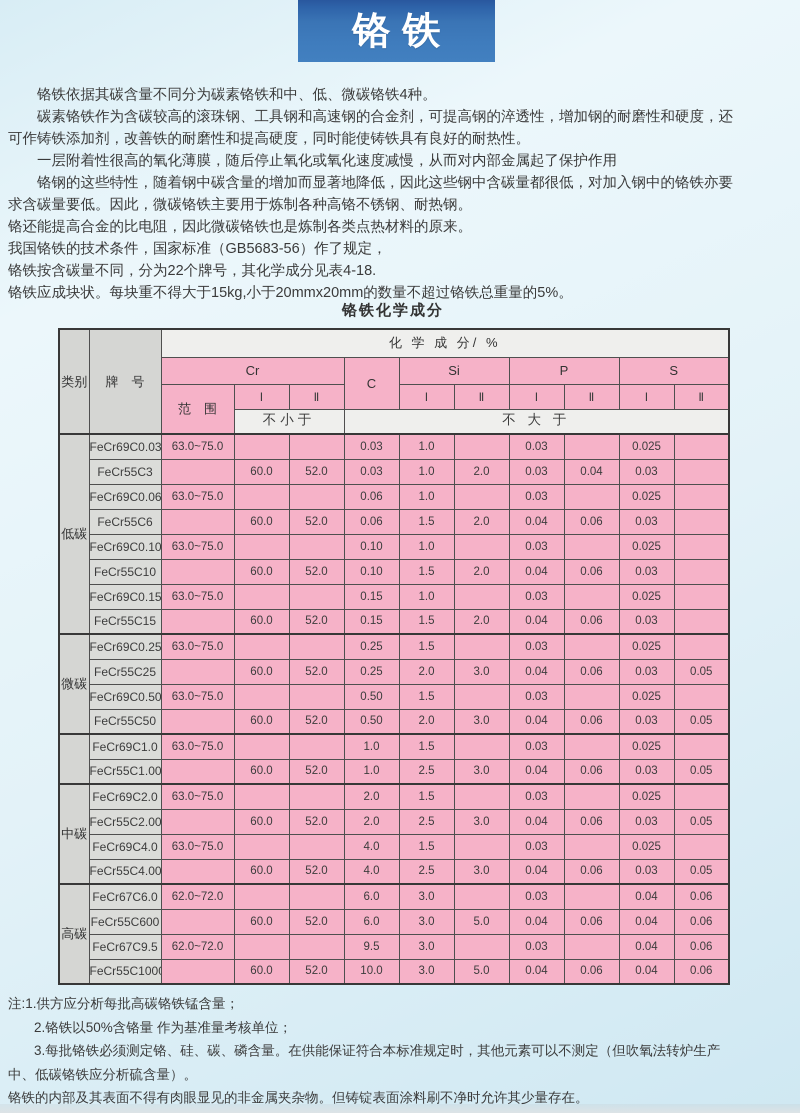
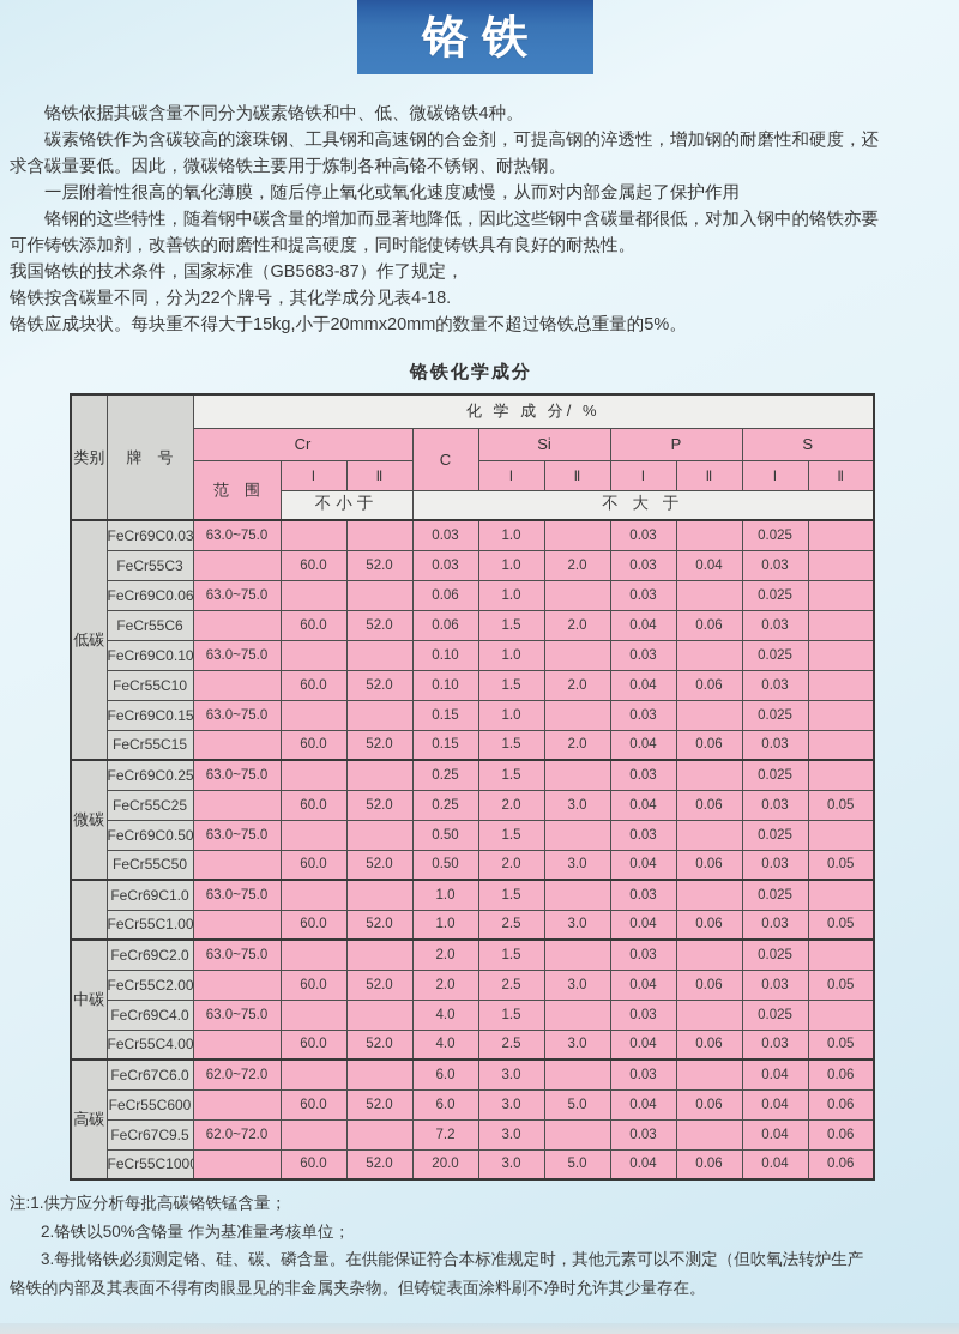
  铬铁
  铬铁依据其碳含量不同分为碳素铬铁和中、低、微碳铬铁4种。
  碳素铬铁作为含碳较高的滚珠钢、工具钢和高速钢的合金剂，可提高钢的淬透性，增加钢的耐磨性和硬度，还
- 可作铸铁添加剂，改善铁的耐磨性和提高硬度，同时能使铸铁具有良好的耐热性。
+ 求含碳量要低。因此，微碳铬铁主要用于炼制各种高铬不锈钢、耐热钢。
  一层附着性很高的氧化薄膜，随后停止氧化或氧化速度减慢，从而对内部金属起了保护作用
  铬钢的这些特性，随着钢中碳含量的增加而显著地降低，因此这些钢中含碳量都很低，对加入钢中的铬铁亦要
- 求含碳量要低。因此，微碳铬铁主要用于炼制各种高铬不锈钢、耐热钢。
+ 可作铸铁添加剂，改善铁的耐磨性和提高硬度，同时能使铸铁具有良好的耐热性。
- 铬还能提高合金的比电阻，因此微碳铬铁也是炼制各类点热材料的原来。
- 我国铬铁的技术条件，国家标准（GB5683-56）作了规定，
+ 我国铬铁的技术条件，国家标准（GB5683-87）作了规定，
  铬铁按含碳量不同，分为22个牌号，其化学成分见表4-18.
  铬铁应成块状。每块重不得大于15kg,小于20mmx20mm的数量不超过铬铁总重量的5%。
  铬铁化学成分
  类别	牌 号	化 学 成 分/ %
  Cr	C	Si	P	S
  范 围	Ⅰ	Ⅱ	Ⅰ	Ⅱ	Ⅰ	Ⅱ	Ⅰ	Ⅱ
  不小于	不 大 于
  低碳	FeCr69C0.03	63.0~75.0			0.03	1.0		0.03		0.025
  FeCr55C3		60.0	52.0	0.03	1.0	2.0	0.03	0.04	0.03
  FeCr69C0.06	63.0~75.0			0.06	1.0		0.03		0.025
  FeCr55C6		60.0	52.0	0.06	1.5	2.0	0.04	0.06	0.03
  FeCr69C0.10	63.0~75.0			0.10	1.0		0.03		0.025
  FeCr55C10		60.0	52.0	0.10	1.5	2.0	0.04	0.06	0.03
  FeCr69C0.15	63.0~75.0			0.15	1.0		0.03		0.025
  FeCr55C15		60.0	52.0	0.15	1.5	2.0	0.04	0.06	0.03
  微碳	FeCr69C0.25	63.0~75.0			0.25	1.5		0.03		0.025
  FeCr55C25		60.0	52.0	0.25	2.0	3.0	0.04	0.06	0.03	0.05
  FeCr69C0.50	63.0~75.0			0.50	1.5		0.03		0.025
  FeCr55C50		60.0	52.0	0.50	2.0	3.0	0.04	0.06	0.03	0.05
  	FeCr69C1.0	63.0~75.0			1.0	1.5		0.03		0.025
  FeCr55C1.00		60.0	52.0	1.0	2.5	3.0	0.04	0.06	0.03	0.05
  中碳	FeCr69C2.0	63.0~75.0			2.0	1.5		0.03		0.025
  FeCr55C2.00		60.0	52.0	2.0	2.5	3.0	0.04	0.06	0.03	0.05
  FeCr69C4.0	63.0~75.0			4.0	1.5		0.03		0.025
  FeCr55C4.00		60.0	52.0	4.0	2.5	3.0	0.04	0.06	0.03	0.05
  高碳	FeCr67C6.0	62.0~72.0			6.0	3.0		0.03		0.04	0.06
  FeCr55C600		60.0	52.0	6.0	3.0	5.0	0.04	0.06	0.04	0.06
- FeCr67C9.5	62.0~72.0			9.5	3.0		0.03		0.04	0.06
+ FeCr67C9.5	62.0~72.0			7.2	3.0		0.03		0.04	0.06
- FeCr55C100		60.0	52.0	10.0	3.0	5.0	0.04	0.06	0.04	0.06
+ FeCr55C100		60.0	52.0	20.0	3.0	5.0	0.04	0.06	0.04	0.06
  注:1.供方应分析每批高碳铬铁锰含量；
  2.铬铁以50%含铬量 作为基准量考核单位；
  3.每批铬铁必须测定铬、硅、碳、磷含量。在供能保证符合本标准规定时，其他元素可以不测定（但吹氧法转炉生产
- 中、低碳铬铁应分析硫含量）。
  铬铁的内部及其表面不得有肉眼显见的非金属夹杂物。但铸锭表面涂料刷不净时允许其少量存在。
